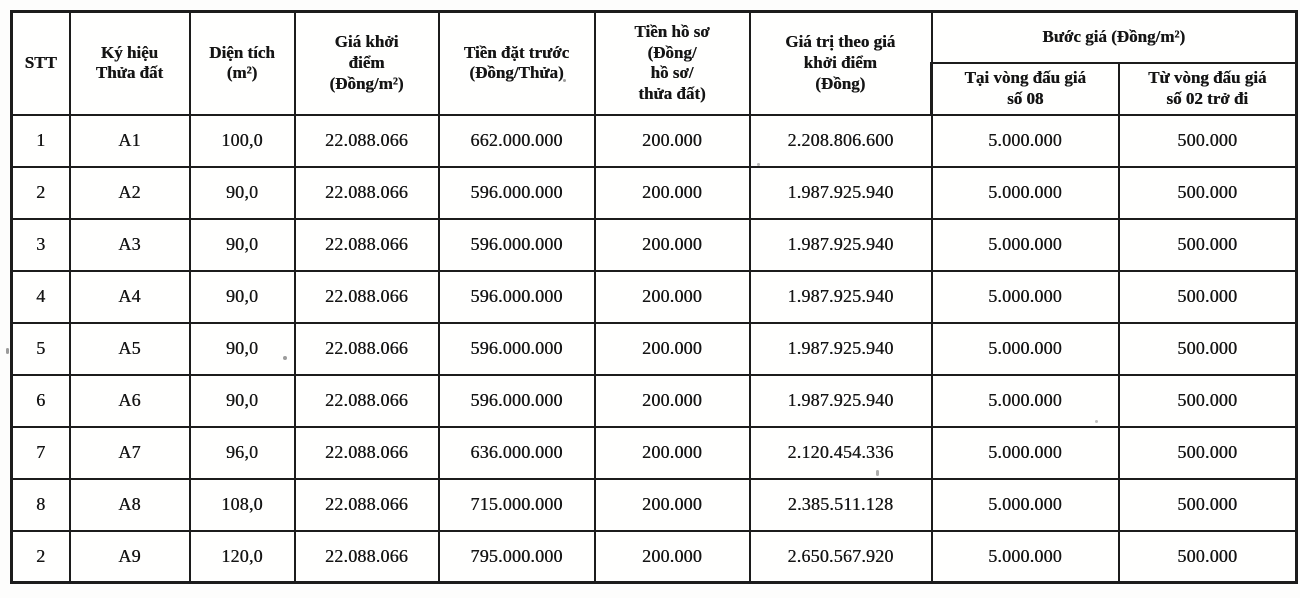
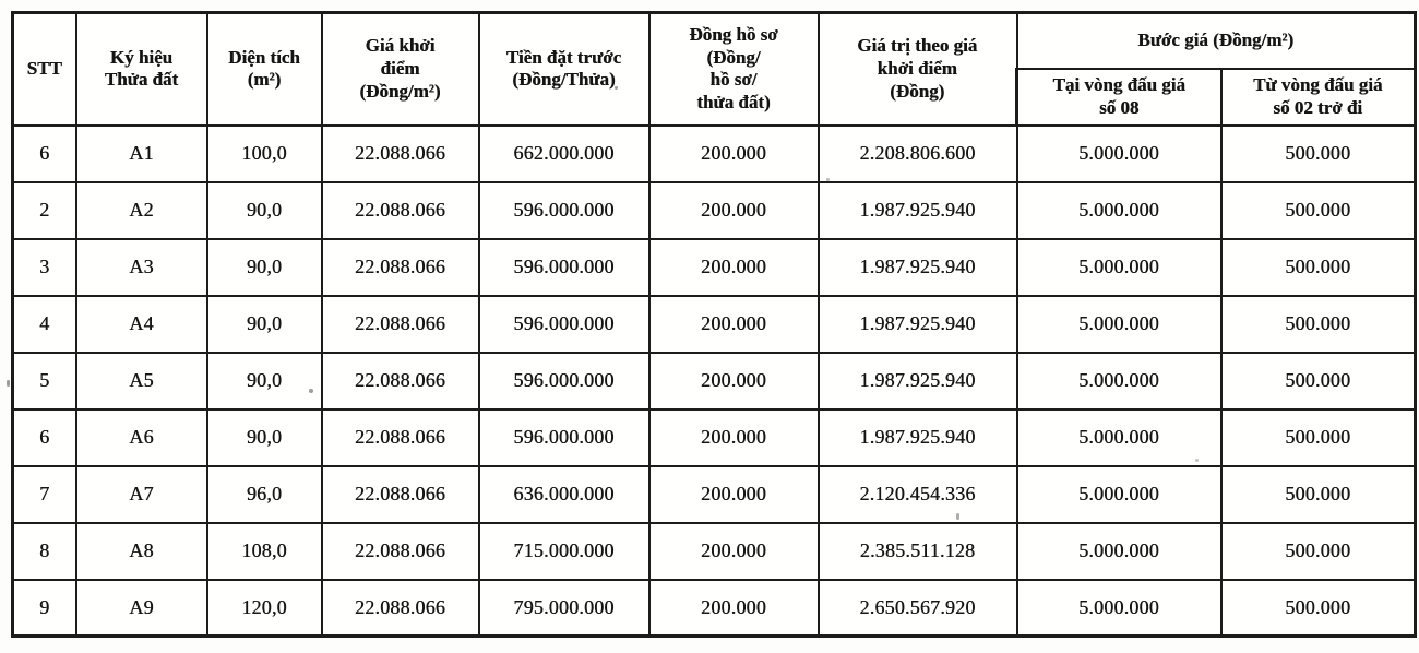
- STT	Ký hiệu Thửa đất	Diện tích (m²)	Giá khởi điểm (Đồng/m²)	Tiền đặt trước (Đồng/Thửa)	Tiền hồ sơ (Đồng/ hồ sơ/ thửa đất)	Giá trị theo giá khởi điểm (Đồng)	Bước giá (Đồng/m²)
+ STT	Ký hiệu Thửa đất	Diện tích (m²)	Giá khởi điểm (Đồng/m²)	Tiền đặt trước (Đồng/Thửa)	Đồng hồ sơ (Đồng/ hồ sơ/ thửa đất)	Giá trị theo giá khởi điểm (Đồng)	Bước giá (Đồng/m²)
  Tại vòng đấu giá số 08	Từ vòng đấu giá số 02 trở đi
- 1	A1	100,0	22.088.066	662.000.000	200.000	2.208.806.600	5.000.000	500.000
+ 6	A1	100,0	22.088.066	662.000.000	200.000	2.208.806.600	5.000.000	500.000
  2	A2	90,0	22.088.066	596.000.000	200.000	1.987.925.940	5.000.000	500.000
  3	A3	90,0	22.088.066	596.000.000	200.000	1.987.925.940	5.000.000	500.000
  4	A4	90,0	22.088.066	596.000.000	200.000	1.987.925.940	5.000.000	500.000
  5	A5	90,0	22.088.066	596.000.000	200.000	1.987.925.940	5.000.000	500.000
  6	A6	90,0	22.088.066	596.000.000	200.000	1.987.925.940	5.000.000	500.000
  7	A7	96,0	22.088.066	636.000.000	200.000	2.120.454.336	5.000.000	500.000
  8	A8	108,0	22.088.066	715.000.000	200.000	2.385.511.128	5.000.000	500.000
- 2	A9	120,0	22.088.066	795.000.000	200.000	2.650.567.920	5.000.000	500.000
+ 9	A9	120,0	22.088.066	795.000.000	200.000	2.650.567.920	5.000.000	500.000
